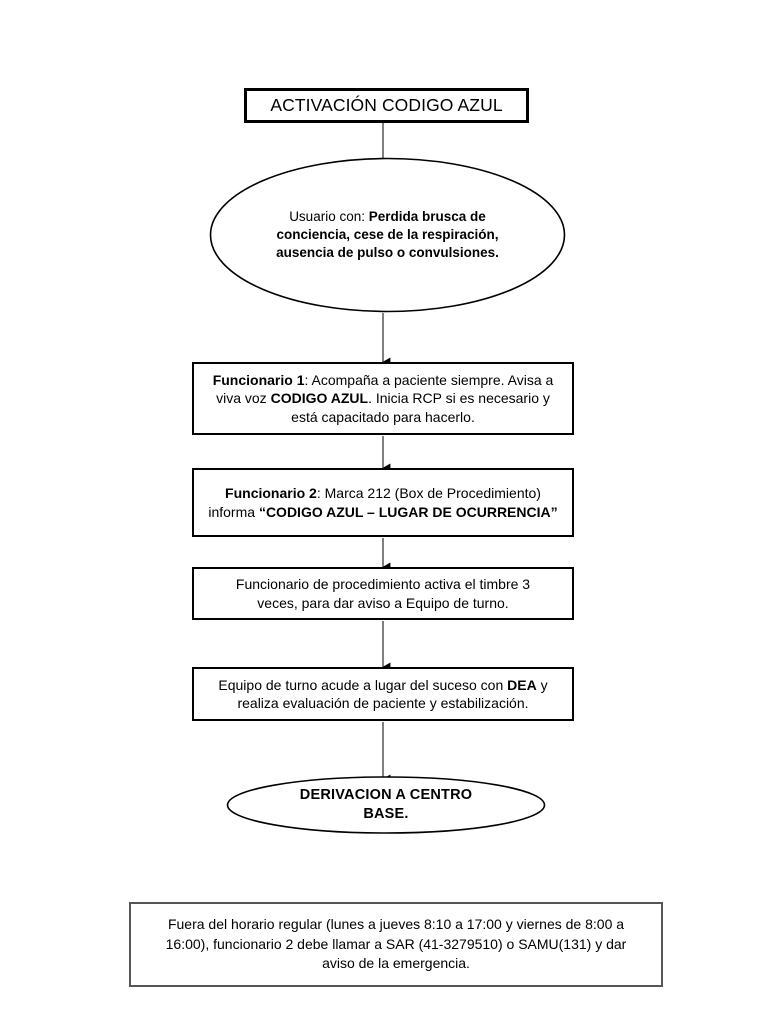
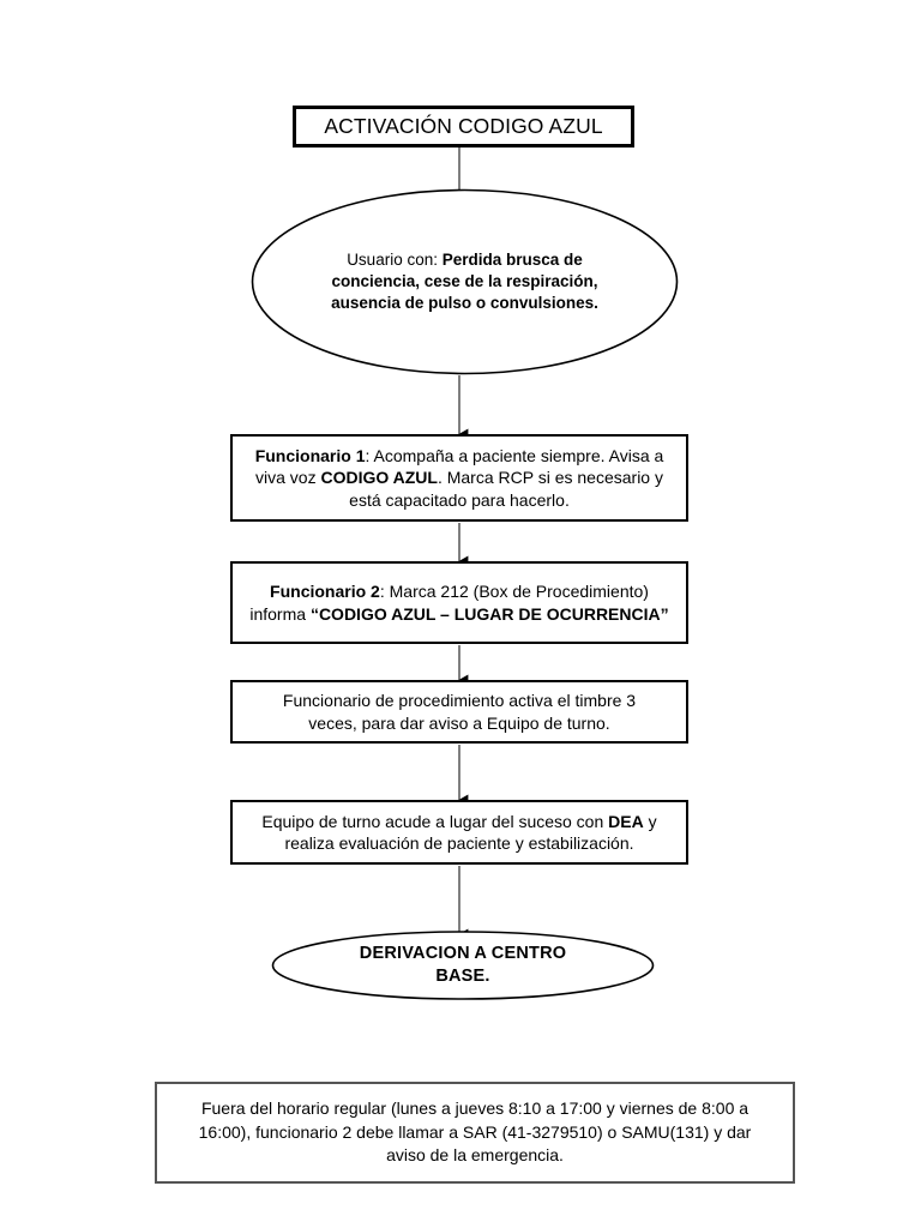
  ACTIVACIÓN CODIGO AZUL
  Usuario con: Perdida brusca de conciencia, cese de la respiración, ausencia de pulso o convulsiones.
- Funcionario 1: Acompaña a paciente siempre. Avisa a viva voz CODIGO AZUL. Inicia RCP si es necesario y está capacitado para hacerlo.
+ Funcionario 1: Acompaña a paciente siempre. Avisa a viva voz CODIGO AZUL. Marca RCP si es necesario y está capacitado para hacerlo.
  Funcionario 2: Marca 212 (Box de Procedimiento) informa “CODIGO AZUL – LUGAR DE OCURRENCIA”
  Funcionario de procedimiento activa el timbre 3 veces, para dar aviso a Equipo de turno.
  Equipo de turno acude a lugar del suceso con DEA y realiza evaluación de paciente y estabilización.
  DERIVACION A CENTRO
  BASE.
  Fuera del horario regular (lunes a jueves 8:10 a 17:00 y viernes de 8:00 a 16:00), funcionario 2 debe llamar a SAR (41-3279510) o SAMU(131) y dar aviso de la emergencia.
